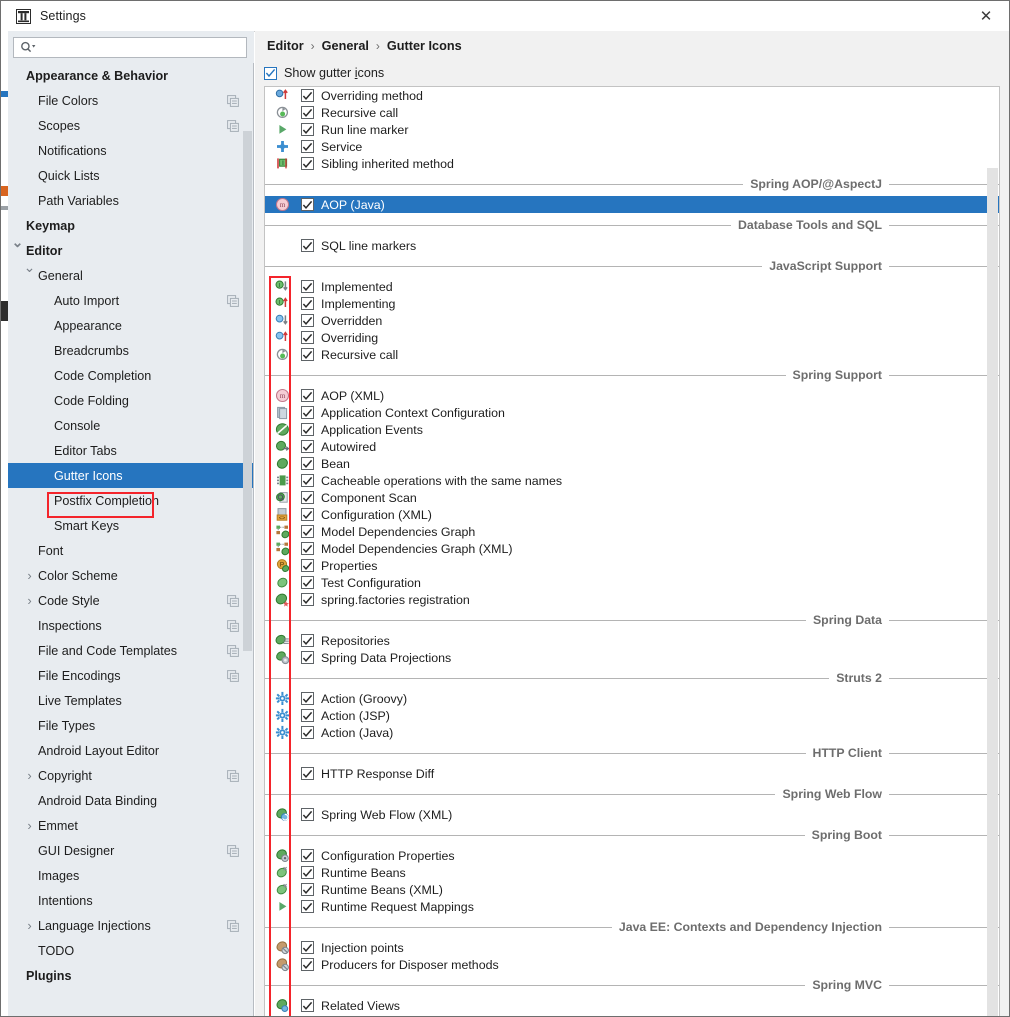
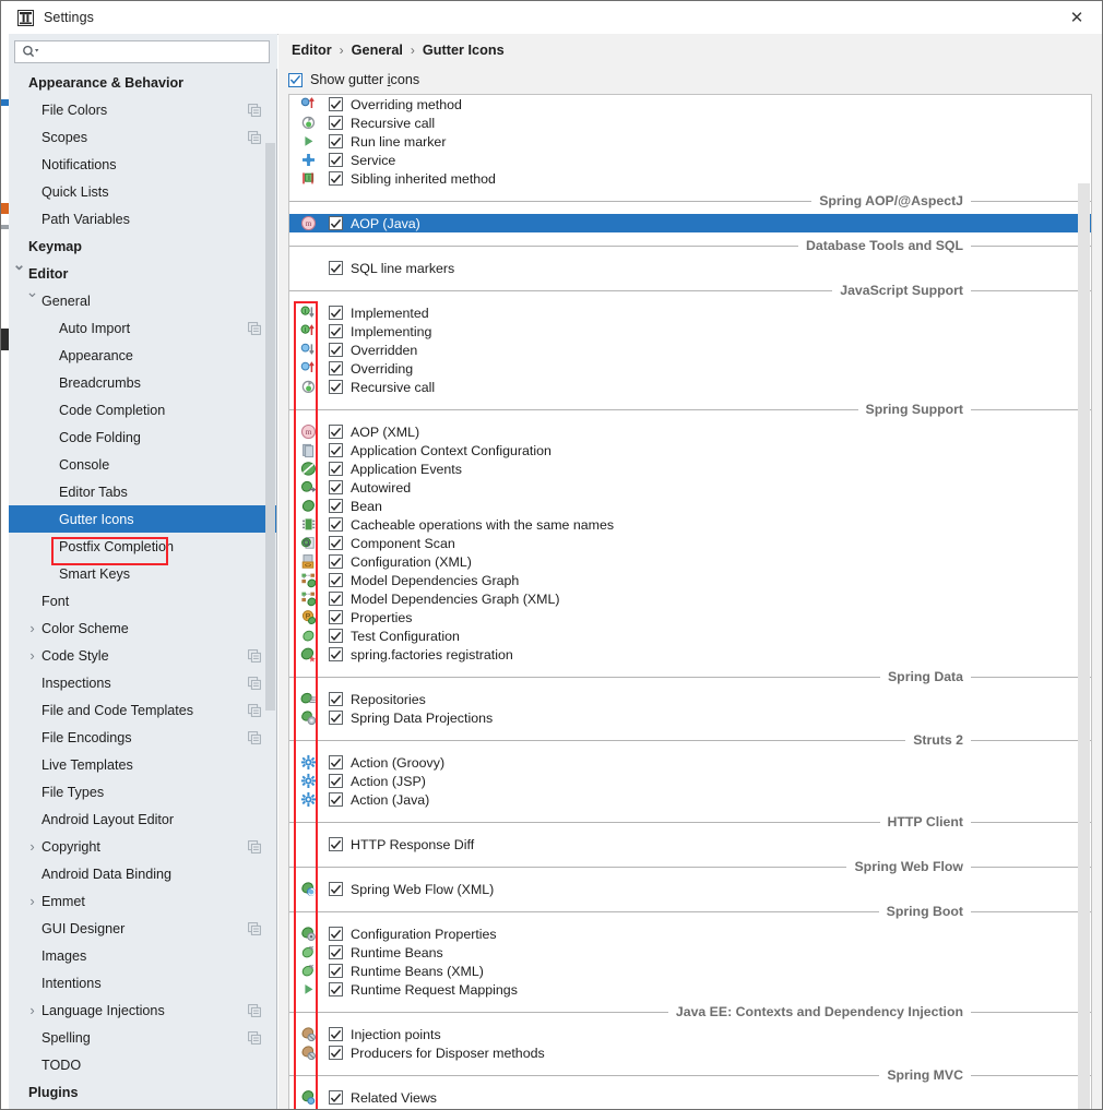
  Settings
  ✕
  Appearance & Behavior
  File Colors
  Scopes
  Notifications
  Quick Lists
  Path Variables
  Keymap
  ⌄
  Editor
  ⌄
  General
  Auto Import
  Appearance
  Breadcrumbs
  Code Completion
  Code Folding
  Console
  Editor Tabs
  Gutter Icons
  Postfix Completion
  Smart Keys
  Font
  ›
  Color Scheme
  ›
  Code Style
  Inspections
  File and Code Templates
  File Encodings
  Live Templates
  File Types
  Android Layout Editor
  ›
  Copyright
  Android Data Binding
  ›
  Emmet
  GUI Designer
  Images
  Intentions
  ›
  Language Injections
+ Spelling
  TODO
  Plugins
  Editor
  ›
  General
  ›
  Gutter Icons
  Show gutter icons
  Overriding method
  Recursive call
  Run line marker
  Service
  Sibling inherited method
  Spring AOP/@AspectJ
  m
  AOP (Java)
  Database Tools and SQL
  SQL line markers
  JavaScript Support
  Implemented
  Implementing
  Overridden
  Overriding
  Recursive call
  Spring Support
  m
  AOP (XML)
  Application Context Configuration
  Application Events
  Autowired
  Bean
  Cacheable operations with the same names
  Component Scan
  Configuration (XML)
  Model Dependencies Graph
  Model Dependencies Graph (XML)
  Properties
  Test Configuration
  spring.factories registration
  Spring Data
  Repositories
  Spring Data Projections
  Struts 2
  Action (Groovy)
  Action (JSP)
  Action (Java)
  HTTP Client
  HTTP Response Diff
  Spring Web Flow
  Spring Web Flow (XML)
  Spring Boot
  Configuration Properties
  Runtime Beans
  Runtime Beans (XML)
  Runtime Request Mappings
  Java EE: Contexts and Dependency Injection
  Injection points
  Producers for Disposer methods
  Spring MVC
  Related Views
